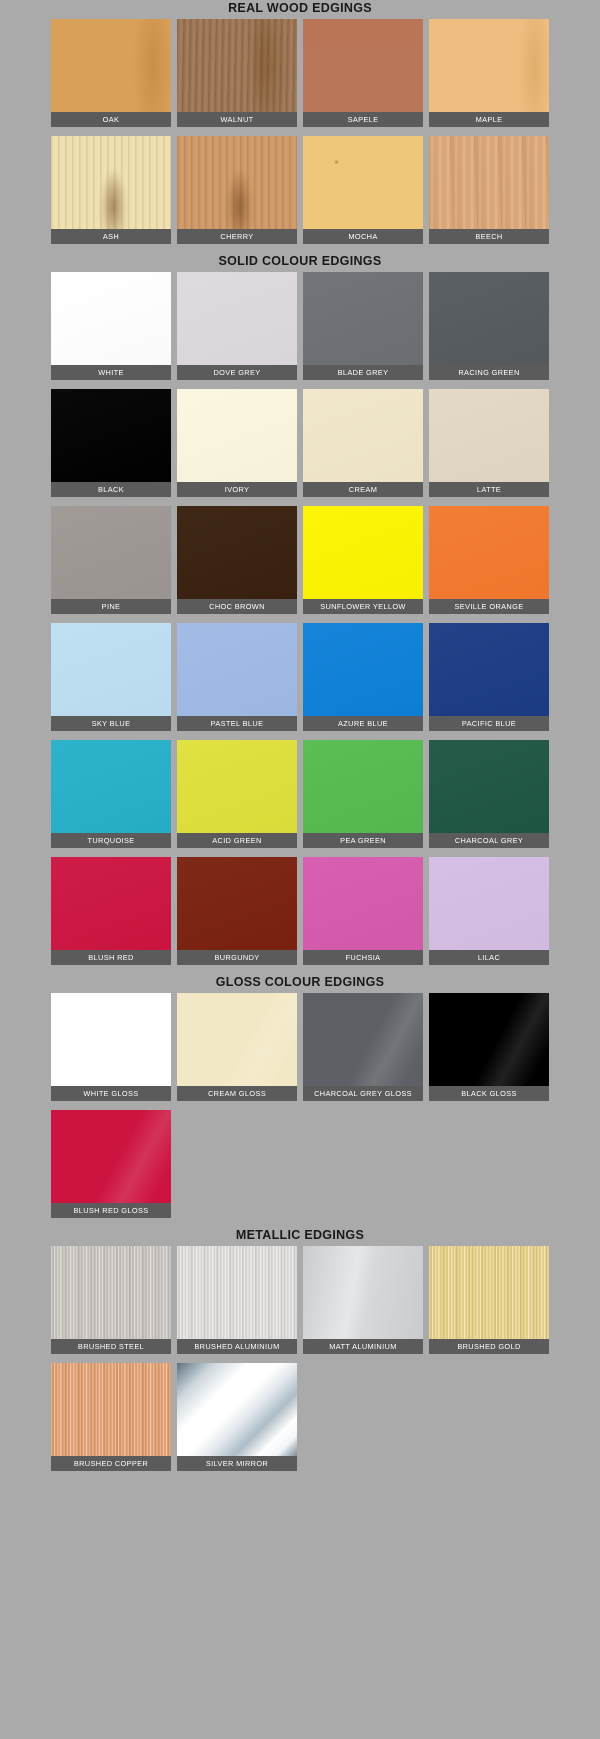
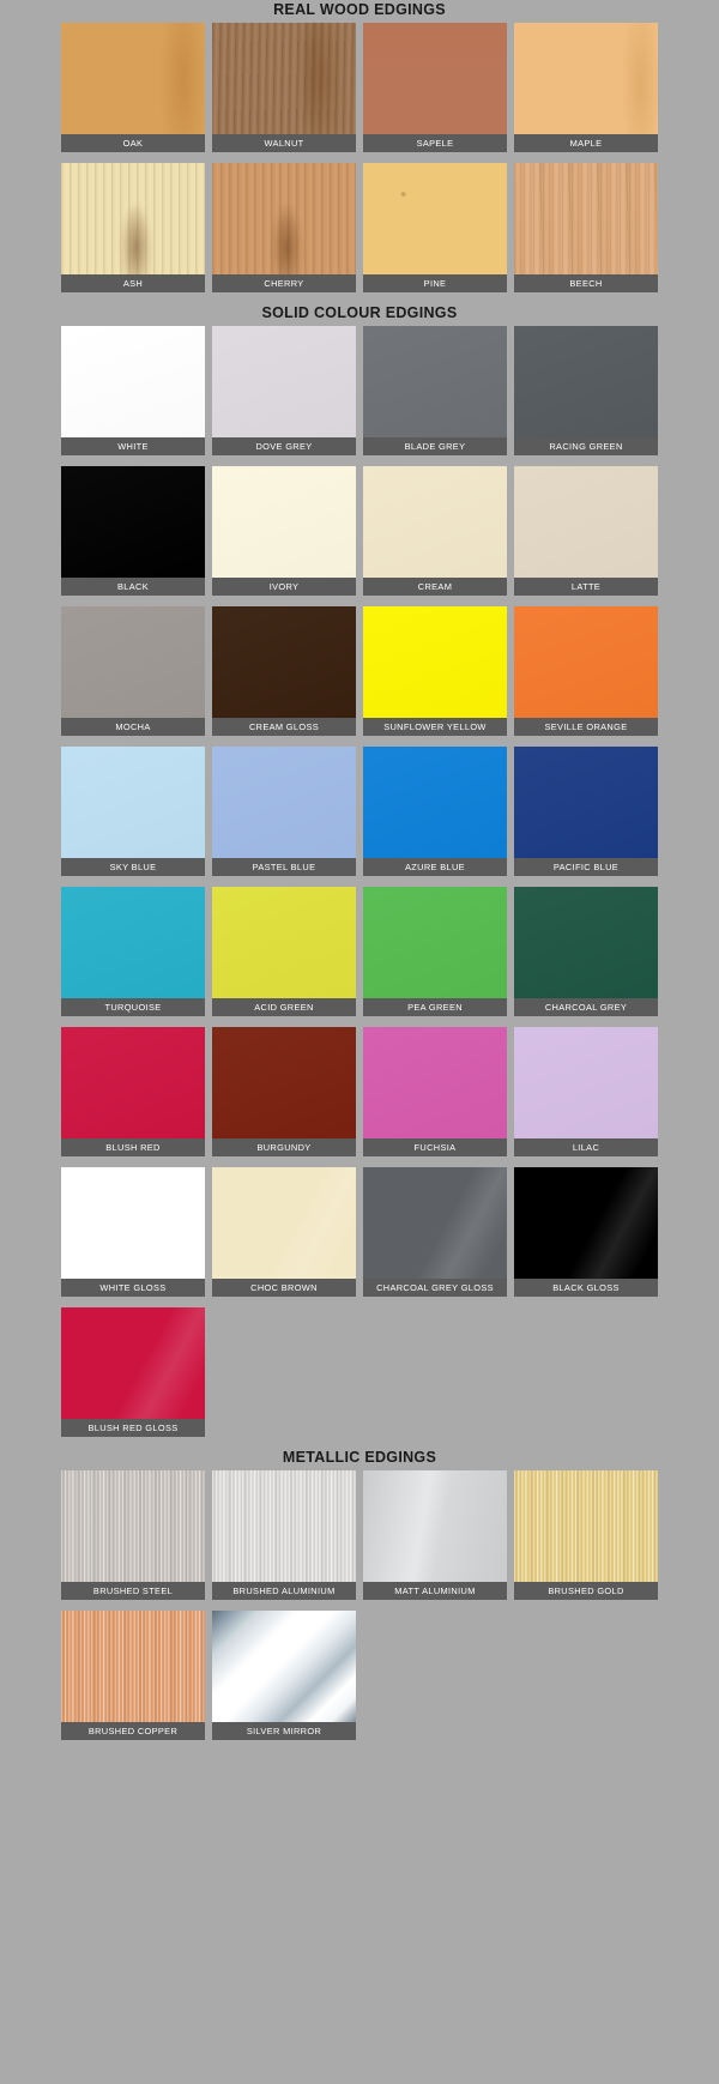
  REAL WOOD EDGINGS
  OAK
  WALNUT
  SAPELE
  MAPLE
  ASH
  CHERRY
- MOCHA
+ PINE
  BEECH
  SOLID COLOUR EDGINGS
  WHITE
  DOVE GREY
  BLADE GREY
  RACING GREEN
  BLACK
  IVORY
  CREAM
  LATTE
- PINE
+ MOCHA
- CHOC BROWN
+ CREAM GLOSS
  SUNFLOWER YELLOW
  SEVILLE ORANGE
  SKY BLUE
  PASTEL BLUE
  AZURE BLUE
  PACIFIC BLUE
  TURQUOISE
  ACID GREEN
  PEA GREEN
  CHARCOAL GREY
  BLUSH RED
  BURGUNDY
  FUCHSIA
  LILAC
- GLOSS COLOUR EDGINGS
  WHITE GLOSS
- CREAM GLOSS
+ CHOC BROWN
  CHARCOAL GREY GLOSS
  BLACK GLOSS
  BLUSH RED GLOSS
  METALLIC EDGINGS
  BRUSHED STEEL
  BRUSHED ALUMINIUM
  MATT ALUMINIUM
  BRUSHED GOLD
  BRUSHED COPPER
  SILVER MIRROR
